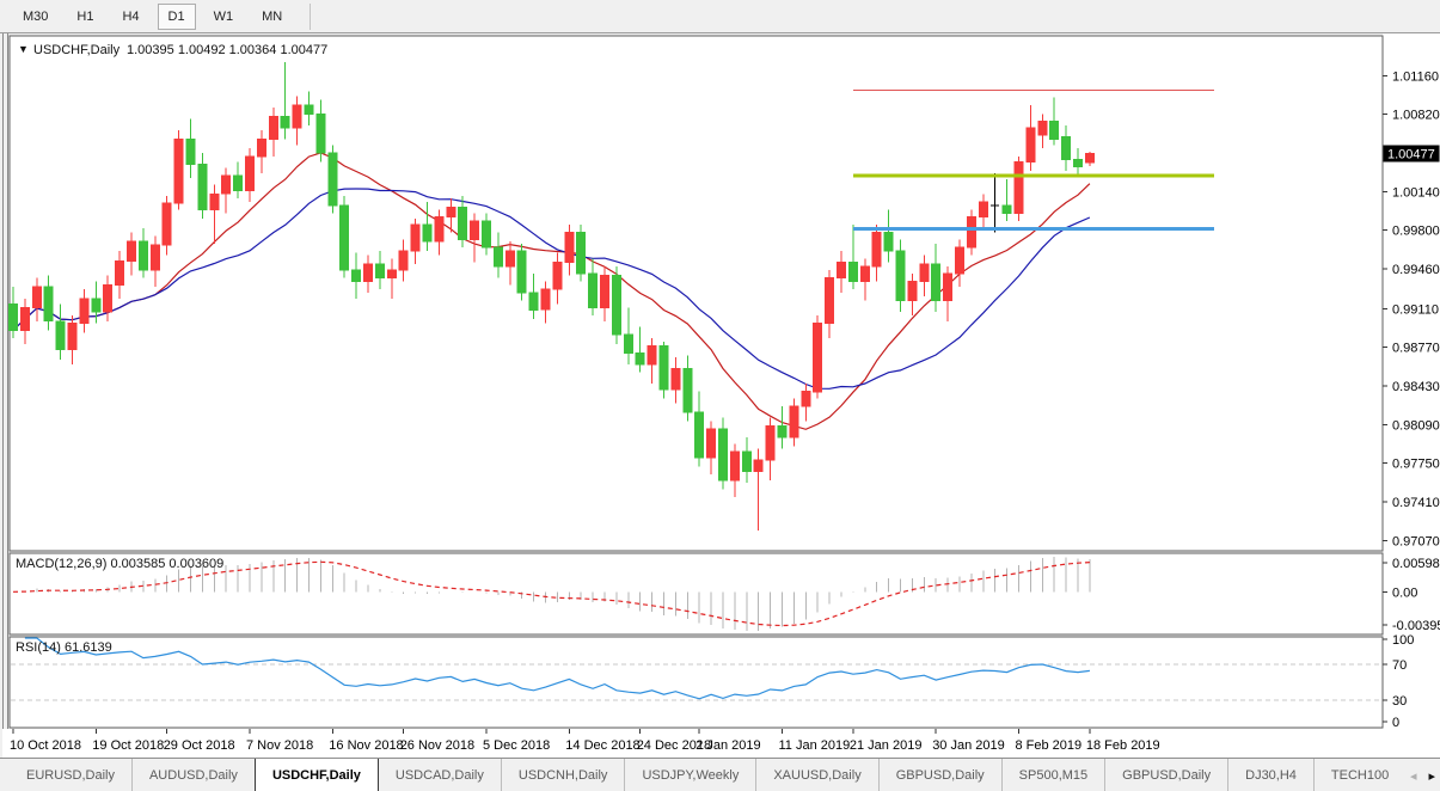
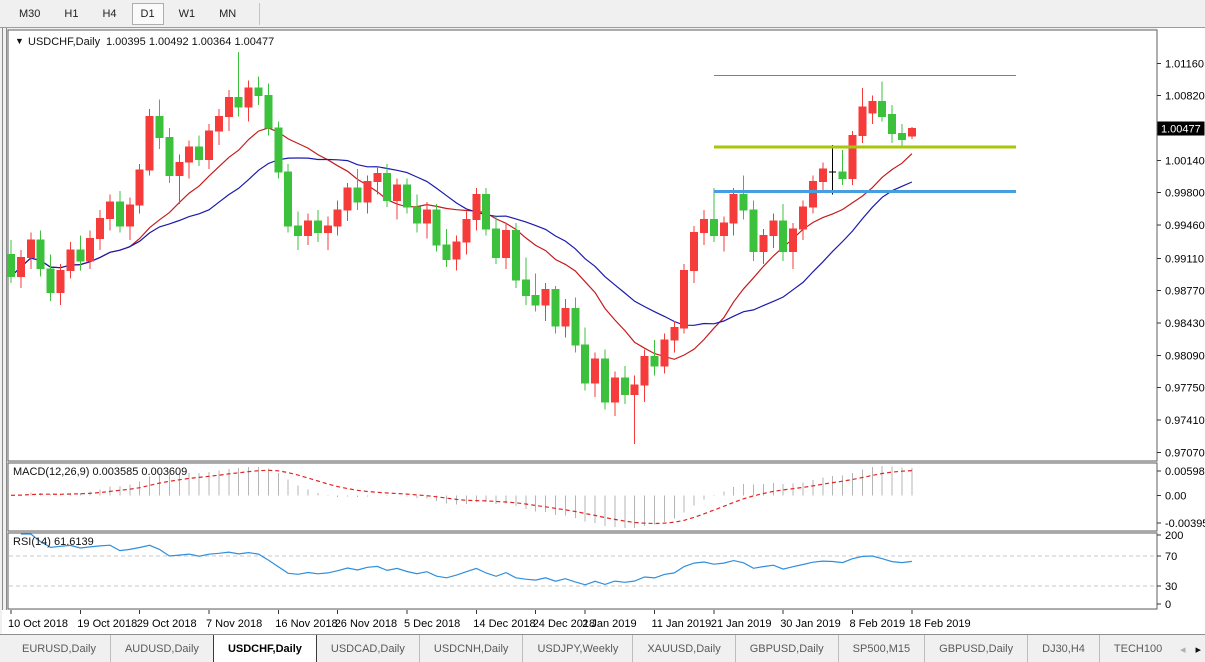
  M30
  H1
  H4
  D1
  W1
  MN
  1.01160
  1.00820
  1.00140
  0.99800
  0.99460
  0.99110
  0.98770
  0.98430
  0.98090
  0.97750
  0.97410
  0.97070
  1.00477
  10 Oct 2018
  19 Oct 2018
  29 Oct 2018
  7 Nov 2018
  16 Nov 2018
  26 Nov 2018
  5 Dec 2018
  14 Dec 2018
  24 Dec 2018
  2 Jan 2019
  11 Jan 2019
  21 Jan 2019
  30 Jan 2019
  8 Feb 2019
  18 Feb 2019
  0.00598
  0.00
  -0.0039
- 100
+ 200
  70
  30
  0
  ▼
  USDCHF,Daily
  1.00395 1.00492 1.00364 1.00477
  MACD(12,26,9) 0.003585 0.003609
  RSI(14) 61.6139
  EURUSD,Daily
  AUDUSD,Daily
  USDCHF,Daily
  USDCAD,Daily
  USDCNH,Daily
  USDJPY,Weekly
  XAUUSD,Daily
  GBPUSD,Daily
  SP500,M15
  GBPUSD,Daily
  DJ30,H4
  TECH100
  ◂
  ▸
